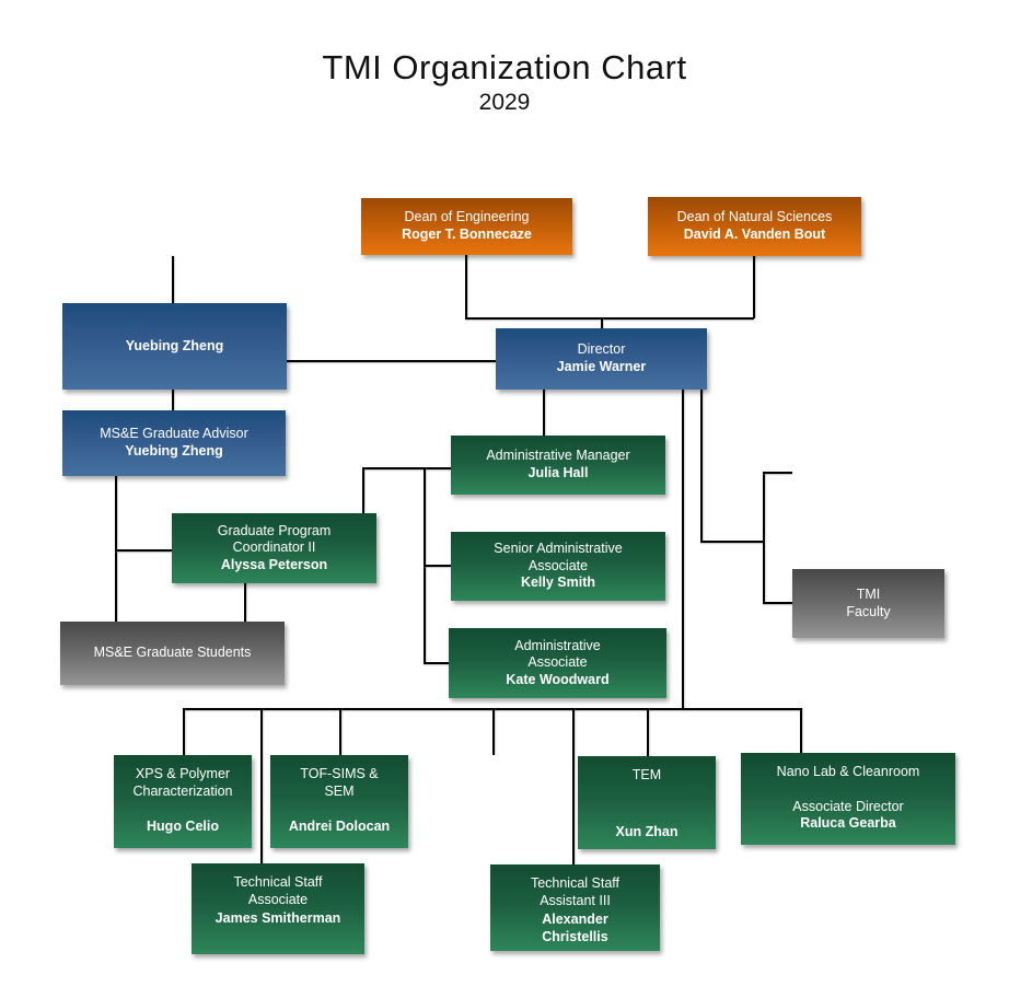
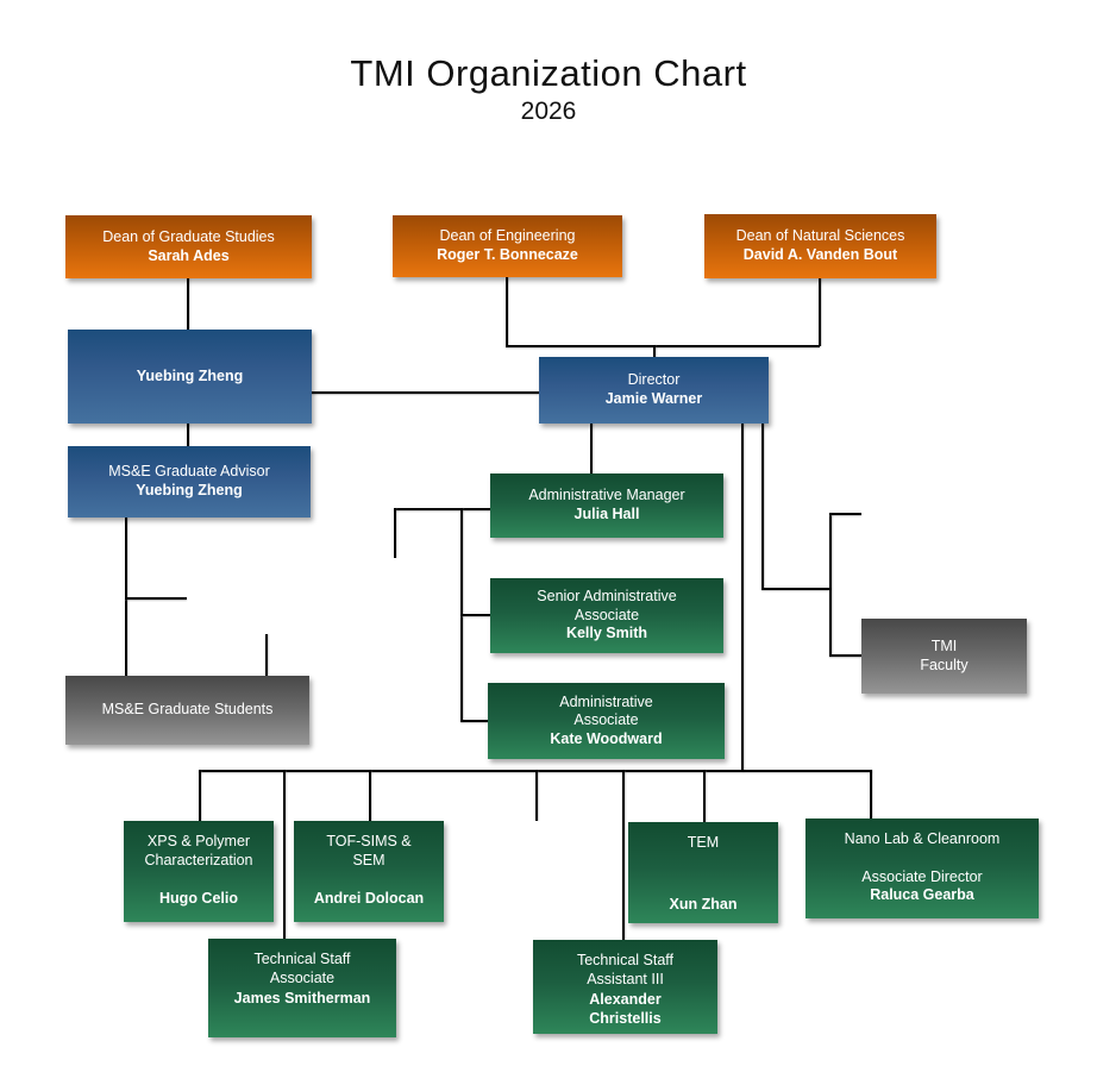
  TMI Organization Chart
- 2029
+ 2026
+ Dean of Graduate Studies
+ Sarah Ades
  Dean of Engineering
  Roger T. Bonnecaze
  Dean of Natural Sciences
  David A. Vanden Bout
  Yuebing Zheng
  Director
  Jamie Warner
  MS&E Graduate Advisor
  Yuebing Zheng
  Administrative Manager
  Julia Hall
  Senior Administrative
  Associate
  Kelly Smith
  Administrative
  Associate
  Kate Woodward
- Graduate Program
- Coordinator II
- Alyssa Peterson
  MS&E Graduate Students
  TMI
  Faculty
  XPS & Polymer
  Characterization
  Hugo Celio
  TOF-SIMS &
  SEM
  Andrei Dolocan
  TEM
  Xun Zhan
  Nano Lab & Cleanroom
  Associate Director
  Raluca Gearba
  Technical Staff
  Associate
  James Smitherman
  Technical Staff
  Assistant III
  Alexander
  Christellis
